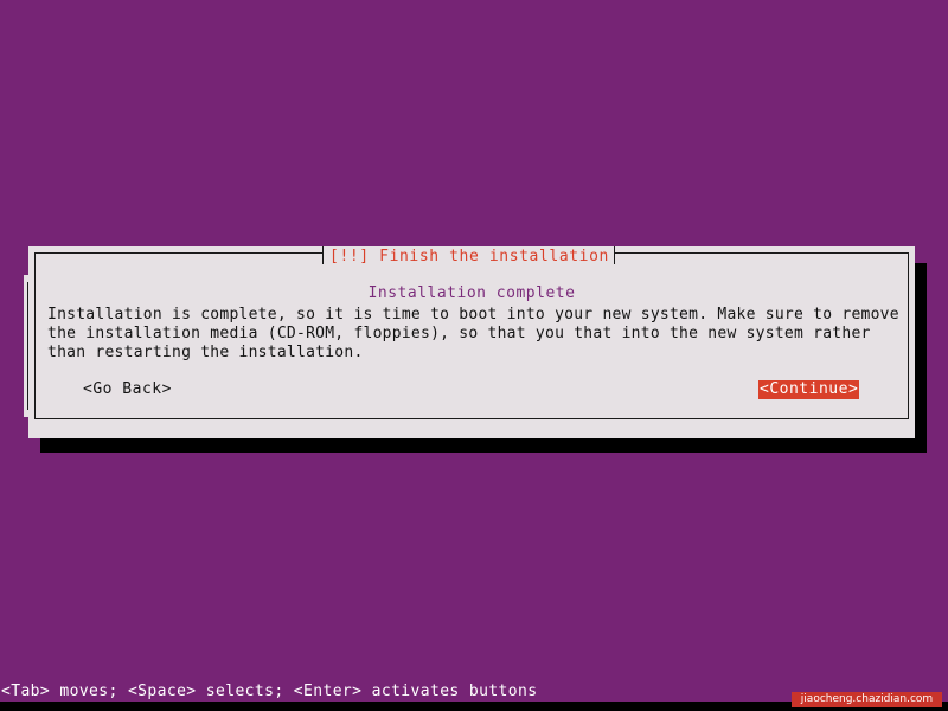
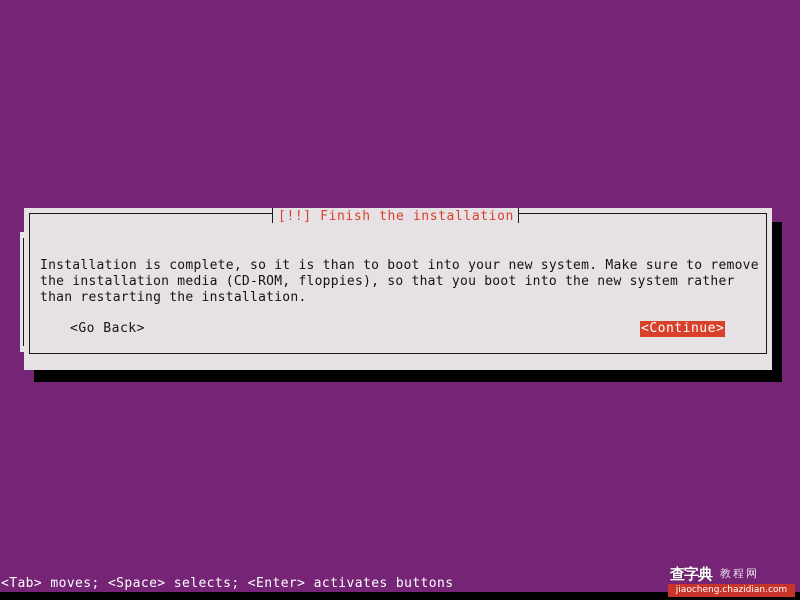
  [!!] Finish the installation
- Installation complete
- Installation is complete, so it is time to boot into your new system. Make sure to remove
+ Installation is complete, so it is than to boot into your new system. Make sure to remove
- the installation media (CD-ROM, floppies), so that you that into the new system rather
+ the installation media (CD-ROM, floppies), so that you boot into the new system rather
  than restarting the installation.
  <Go Back>
  <Continue>
  <Tab> moves; <Space> selects; <Enter> activates buttons
+ 查字典
+ 教程网
  jiaocheng.chazidian.com
